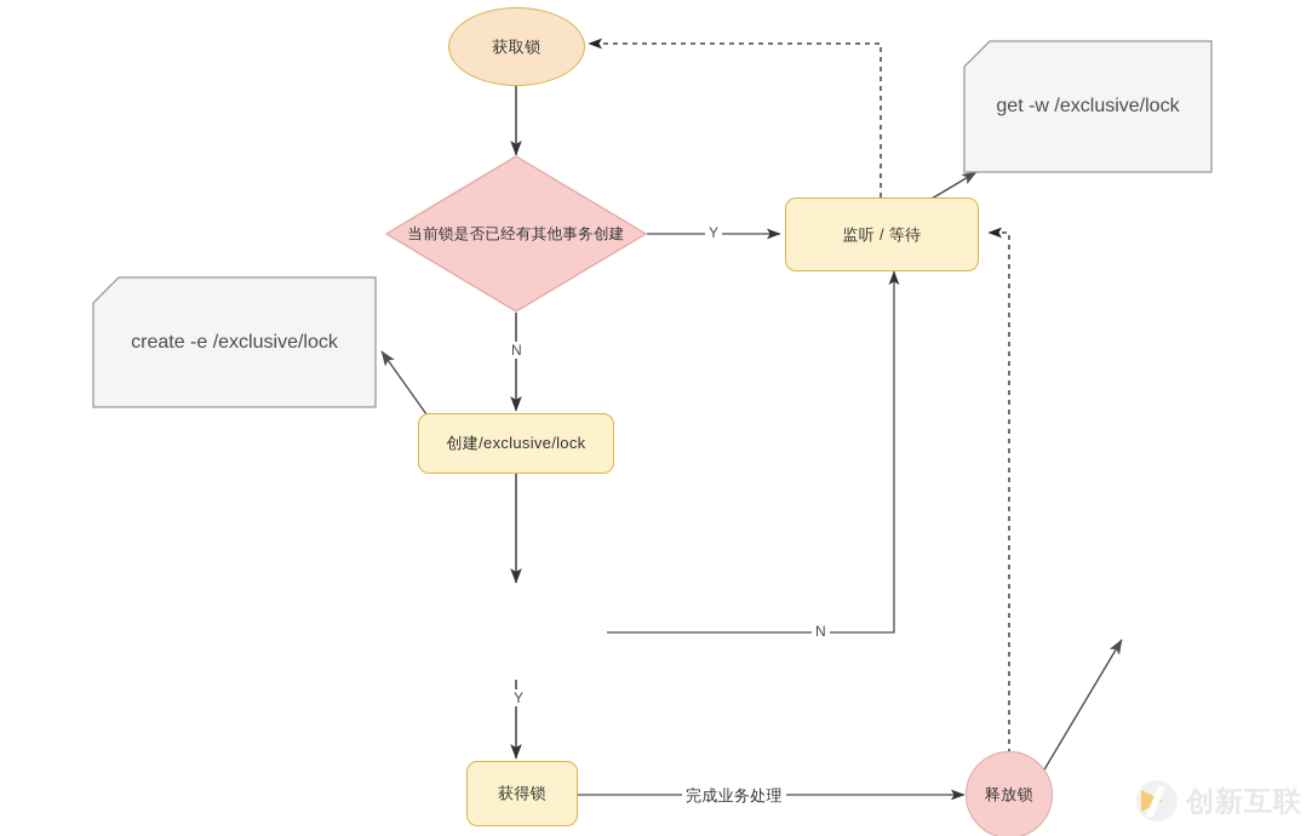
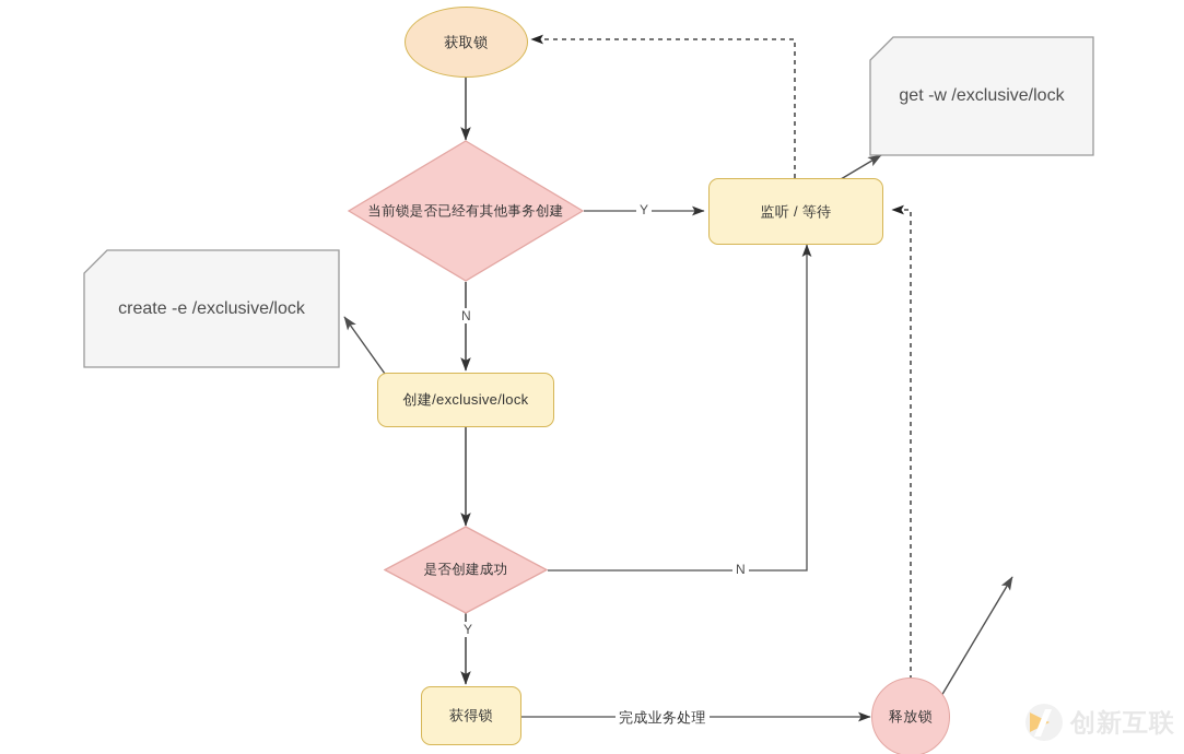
  获取锁
  当前锁是否已经有其他事务创建
  监听 / 等待
  创建/exclusive/lock
+ 是否创建成功
  获得锁
  释放锁
  get -w /exclusive/lock
  create -e /exclusive/lock
  Y
  N
  N
  Y
  完成业务处理
  创新互联
